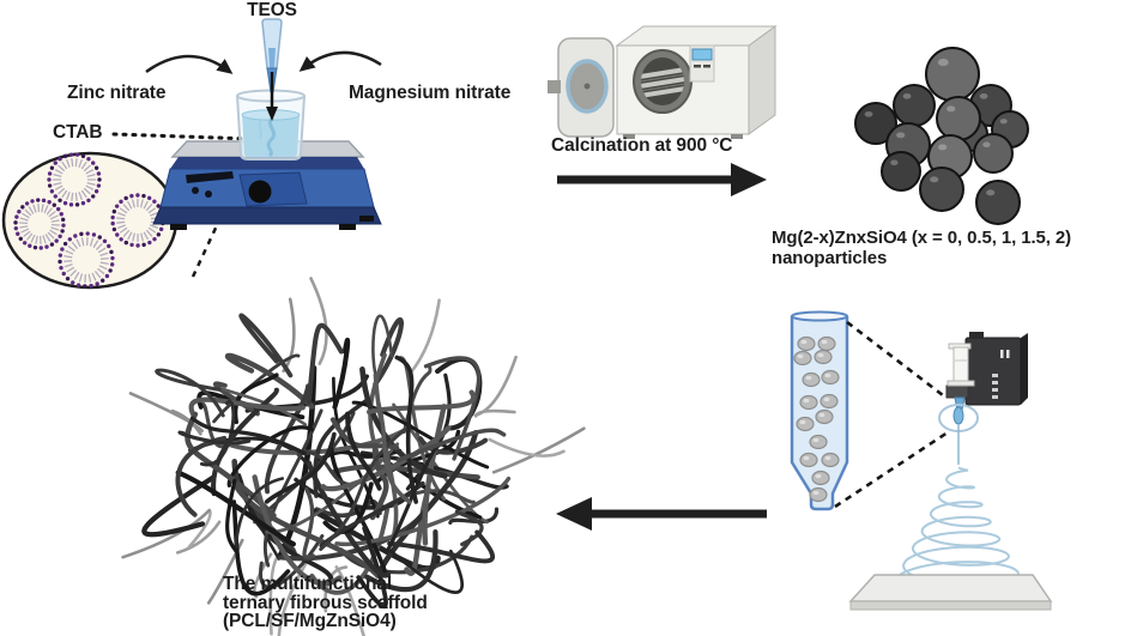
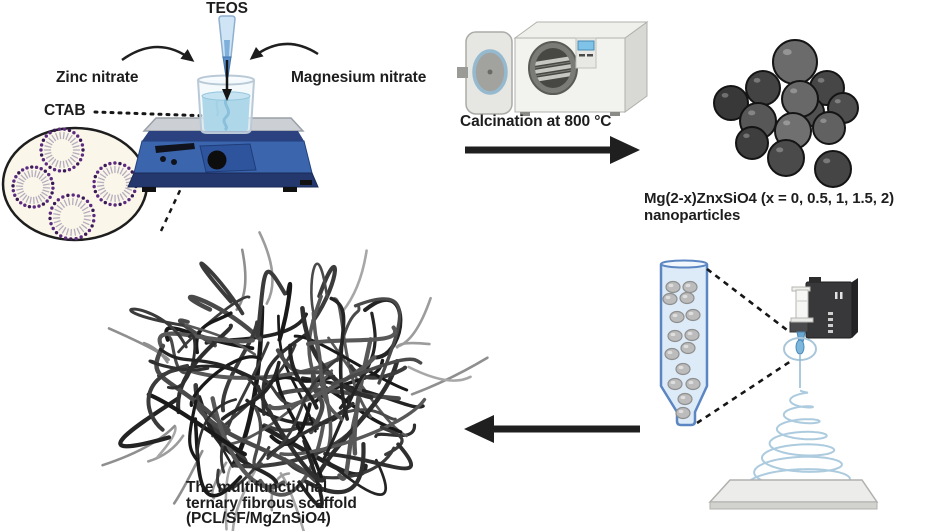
  TEOS
  Zinc nitrate
  Magnesium nitrate
  CTAB
- Calcination at 900 °C
+ Calcination at 800 °C
  Mg(2-x)ZnxSiO4 (x = 0, 0.5, 1, 1.5, 2)
  nanoparticles
  The multifunctional
  ternary fibrous scaffold
  (PCL/SF/MgZnSiO4)
